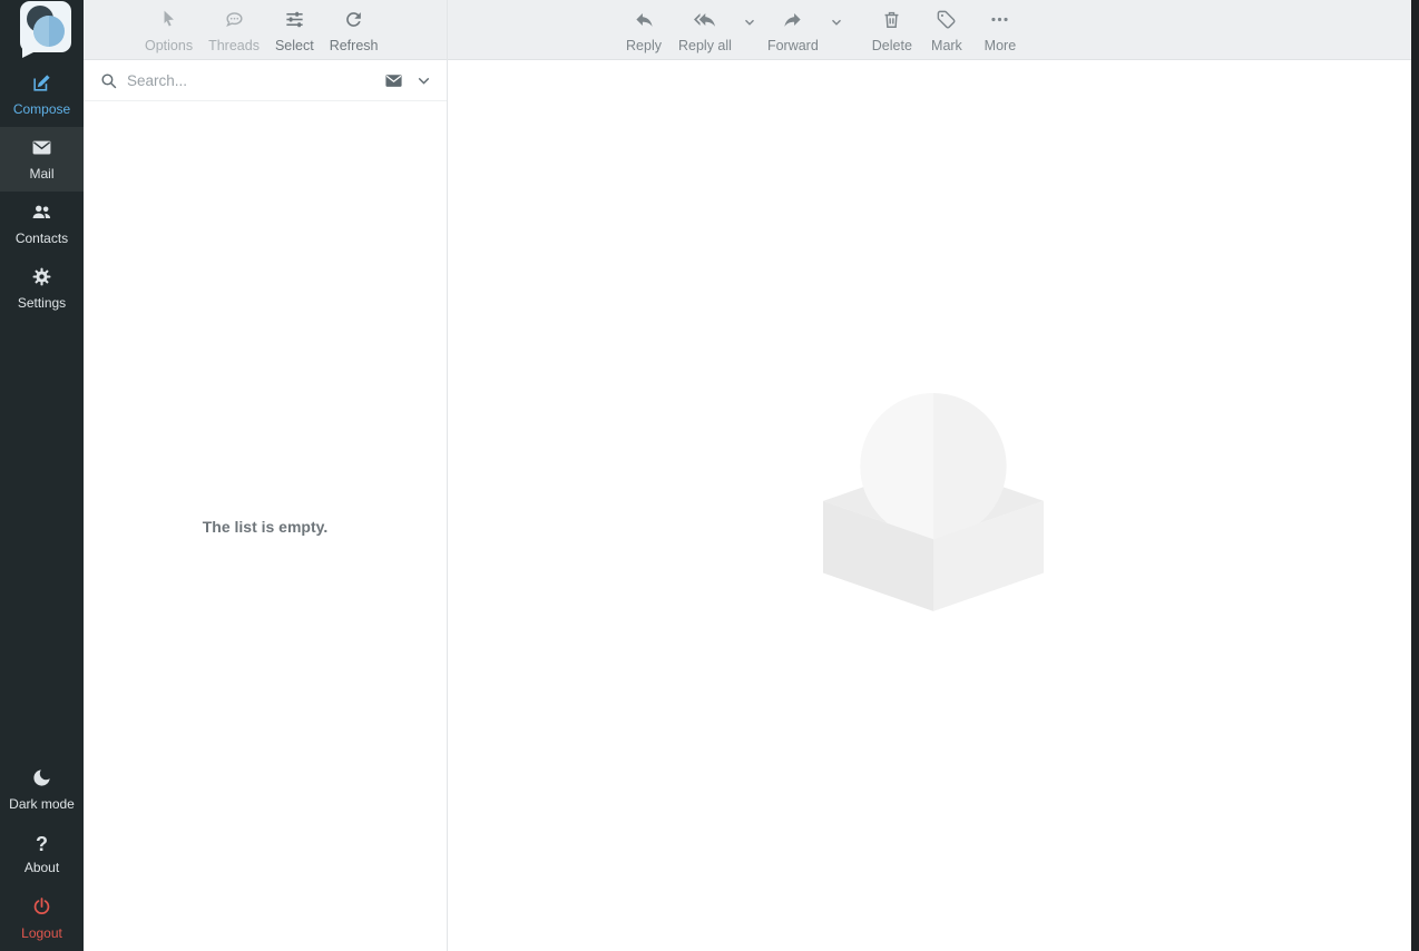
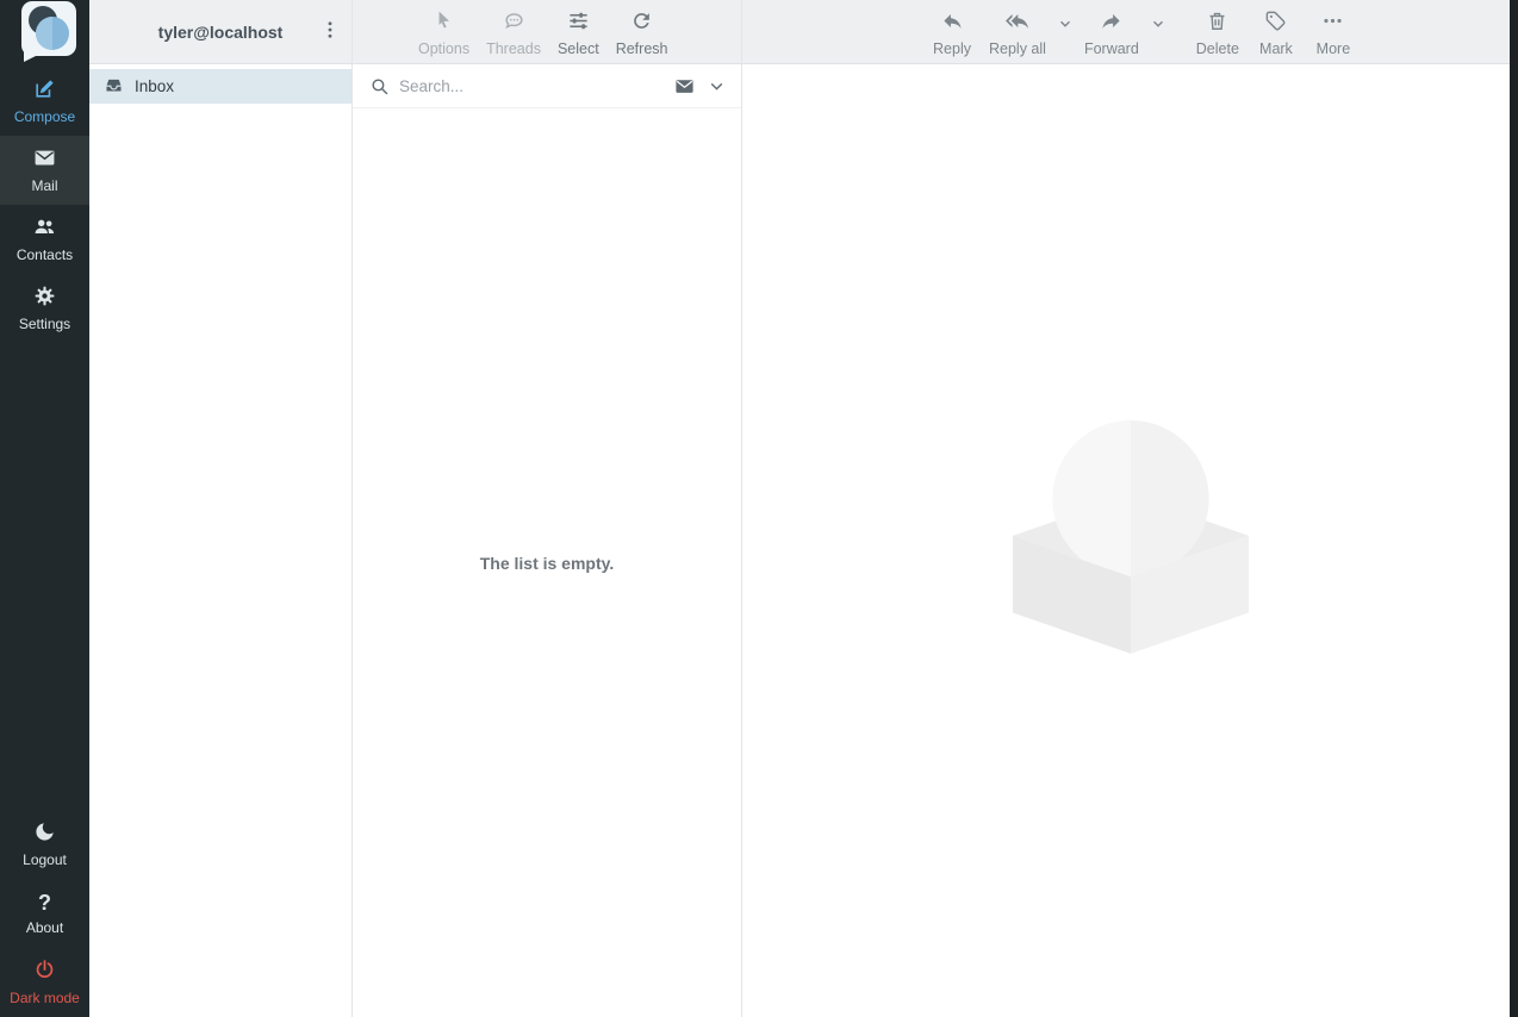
  Compose
  Mail
  Contacts
  Settings
- Dark mode
+ Logout
  ?
  About
- Logout
+ Dark mode
+ tyler@localhost
+ Inbox
  Options
  Threads
  Select
  Refresh
  Search...
  The list is empty.
  Reply
  Reply all
  Forward
  Delete
  Mark
  More
